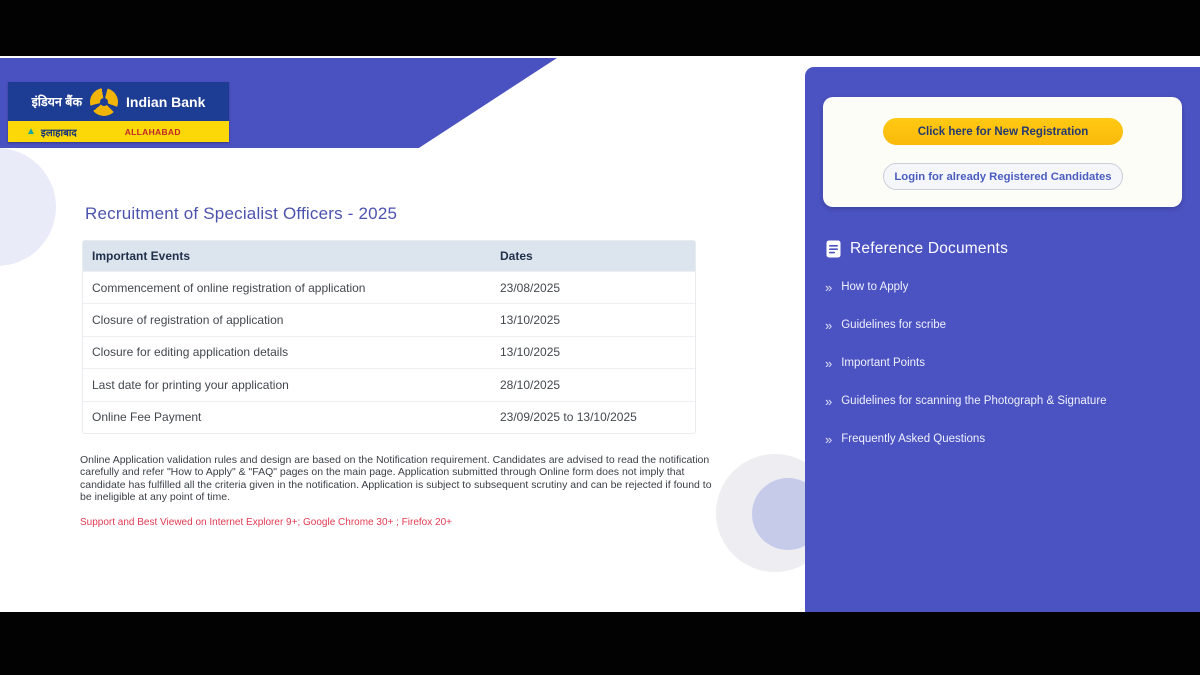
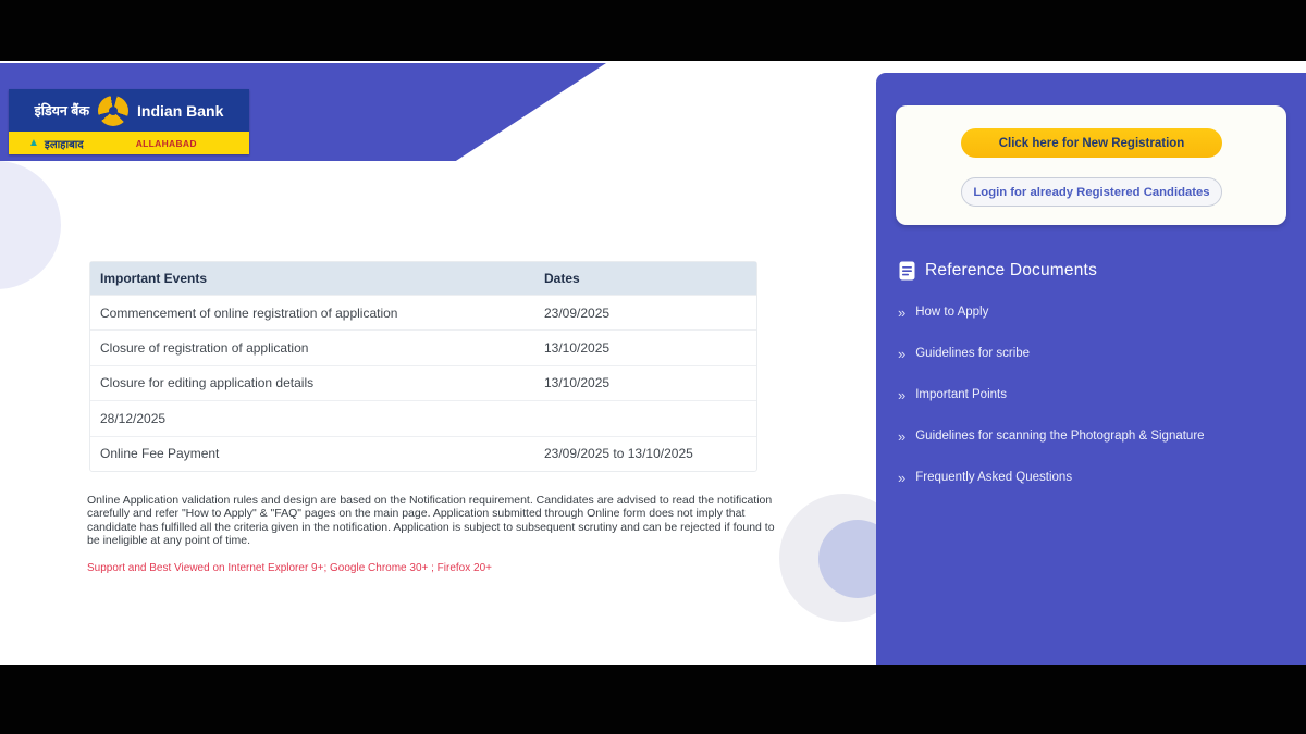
  इंडियन बैंक
  Indian Bank
  ▲
  इलाहाबाद
  ALLAHABAD
- Recruitment of Specialist Officers - 2025
  Important Events
  Dates
  Commencement of online registration of application
- 23/08/2025
+ 23/09/2025
  Closure of registration of application
  13/10/2025
  Closure for editing application details
  13/10/2025
- Last date for printing your application
- 28/10/2025
+ 28/12/2025
  Online Fee Payment
  23/09/2025 to 13/10/2025
  Online Application validation rules and design are based on the Notification requirement. Candidates are advised to read the notification carefully and refer "How to Apply" & "FAQ" pages on the main page. Application submitted through Online form does not imply that candidate has fulfilled all the criteria given in the notification. Application is subject to subsequent scrutiny and can be rejected if found to be ineligible at any point of time.
  Support and Best Viewed on Internet Explorer 9+; Google Chrome 30+ ; Firefox 20+
  Click here for New Registration
  Login for already Registered Candidates
  Reference Documents
  »
  How to Apply
  »
  Guidelines for scribe
  »
  Important Points
  »
  Guidelines for scanning the Photograph & Signature
  »
  Frequently Asked Questions
